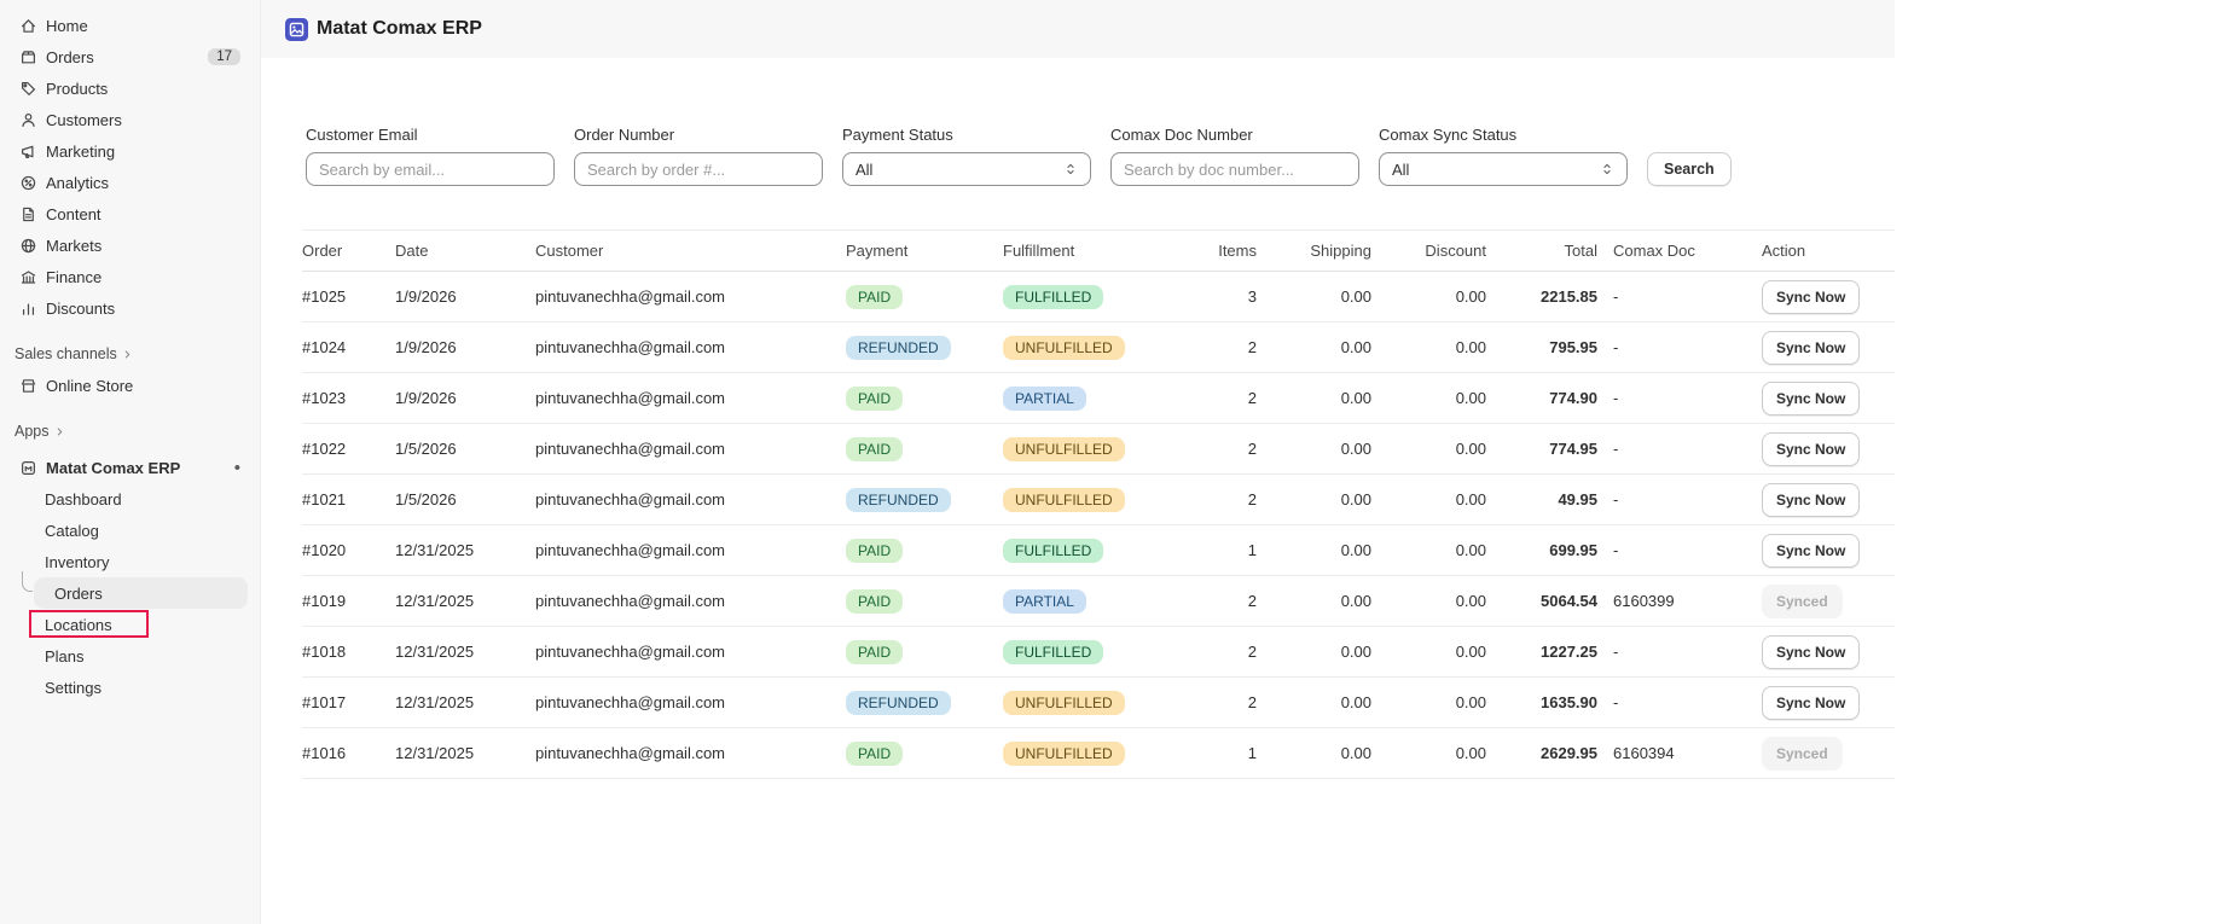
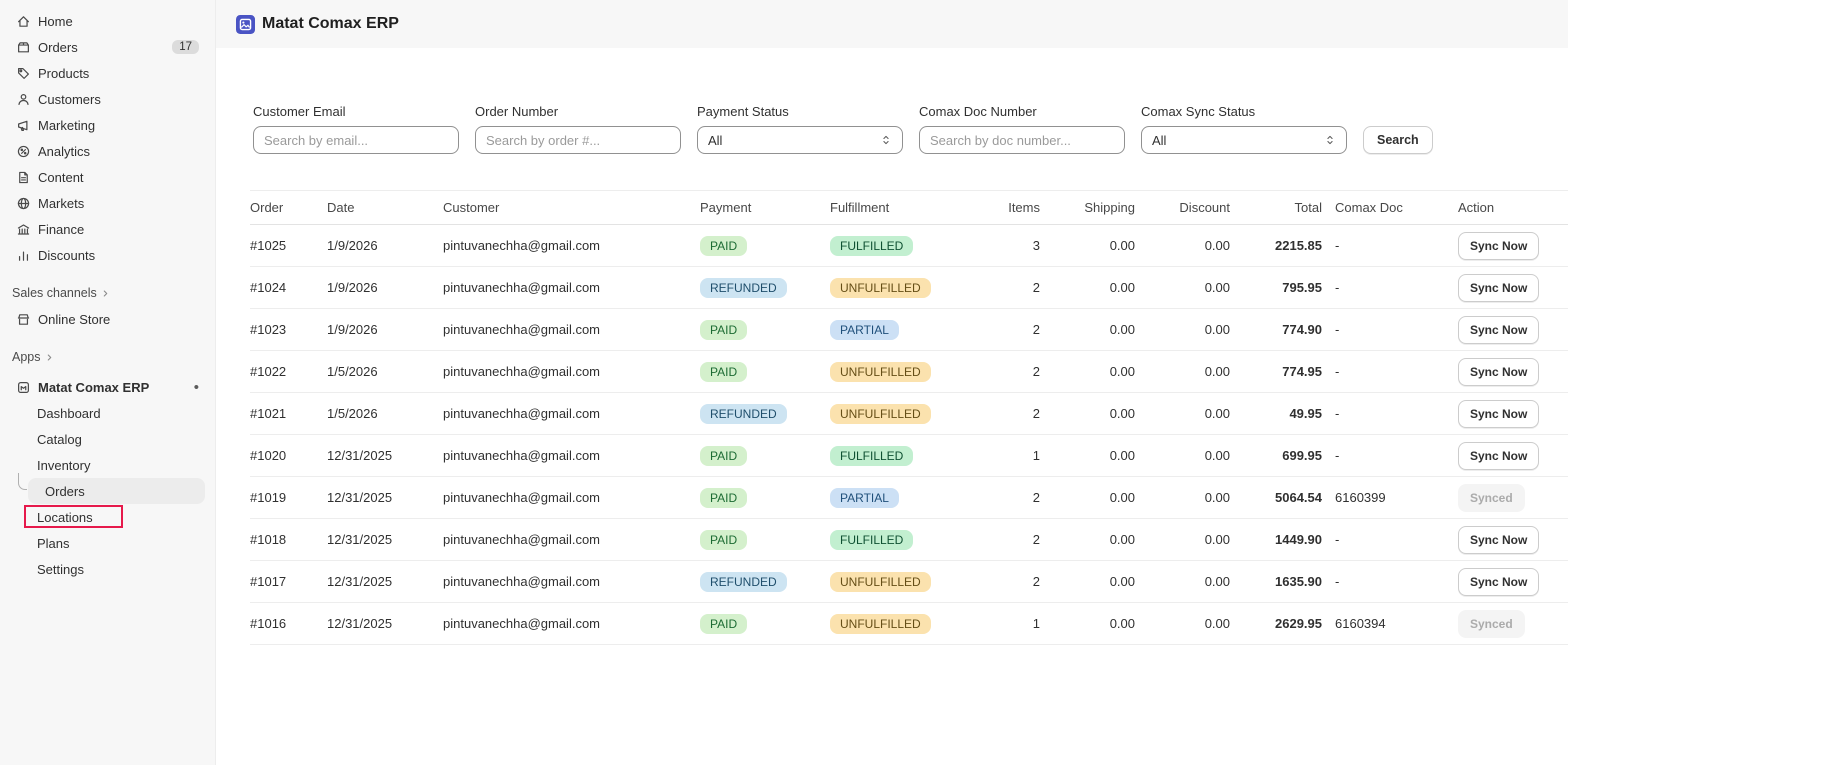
  Home
  Orders
  17
  Products
  Customers
  Marketing
  Analytics
  Content
  Markets
  Finance
  Discounts
  Sales channels
  Online Store
  Apps
  Matat Comax ERP
  •
  Dashboard
  Catalog
  Inventory
  Orders
  Locations
  Plans
  Settings
  Matat Comax ERP
  Customer Email
  Search by email...
  Order Number
  Search by order #...
  Payment Status
  All
  Comax Doc Number
  Search by doc number...
  Comax Sync Status
  All
  Search
  Order	Date	Customer	Payment	Fulfillment	Items	Shipping	Discount	Total	Comax Doc	Action
  #1025	1/9/2026	pintuvanechha@gmail.com	PAID	FULFILLED	3	0.00	0.00	2215.85	-	Sync Now
  #1024	1/9/2026	pintuvanechha@gmail.com	REFUNDED	UNFULFILLED	2	0.00	0.00	795.95	-	Sync Now
  #1023	1/9/2026	pintuvanechha@gmail.com	PAID	PARTIAL	2	0.00	0.00	774.90	-	Sync Now
  #1022	1/5/2026	pintuvanechha@gmail.com	PAID	UNFULFILLED	2	0.00	0.00	774.95	-	Sync Now
  #1021	1/5/2026	pintuvanechha@gmail.com	REFUNDED	UNFULFILLED	2	0.00	0.00	49.95	-	Sync Now
  #1020	12/31/2025	pintuvanechha@gmail.com	PAID	FULFILLED	1	0.00	0.00	699.95	-	Sync Now
  #1019	12/31/2025	pintuvanechha@gmail.com	PAID	PARTIAL	2	0.00	0.00	5064.54	6160399	Synced
- #1018	12/31/2025	pintuvanechha@gmail.com	PAID	FULFILLED	2	0.00	0.00	1227.25	-	Sync Now
+ #1018	12/31/2025	pintuvanechha@gmail.com	PAID	FULFILLED	2	0.00	0.00	1449.90	-	Sync Now
  #1017	12/31/2025	pintuvanechha@gmail.com	REFUNDED	UNFULFILLED	2	0.00	0.00	1635.90	-	Sync Now
  #1016	12/31/2025	pintuvanechha@gmail.com	PAID	UNFULFILLED	1	0.00	0.00	2629.95	6160394	Synced
